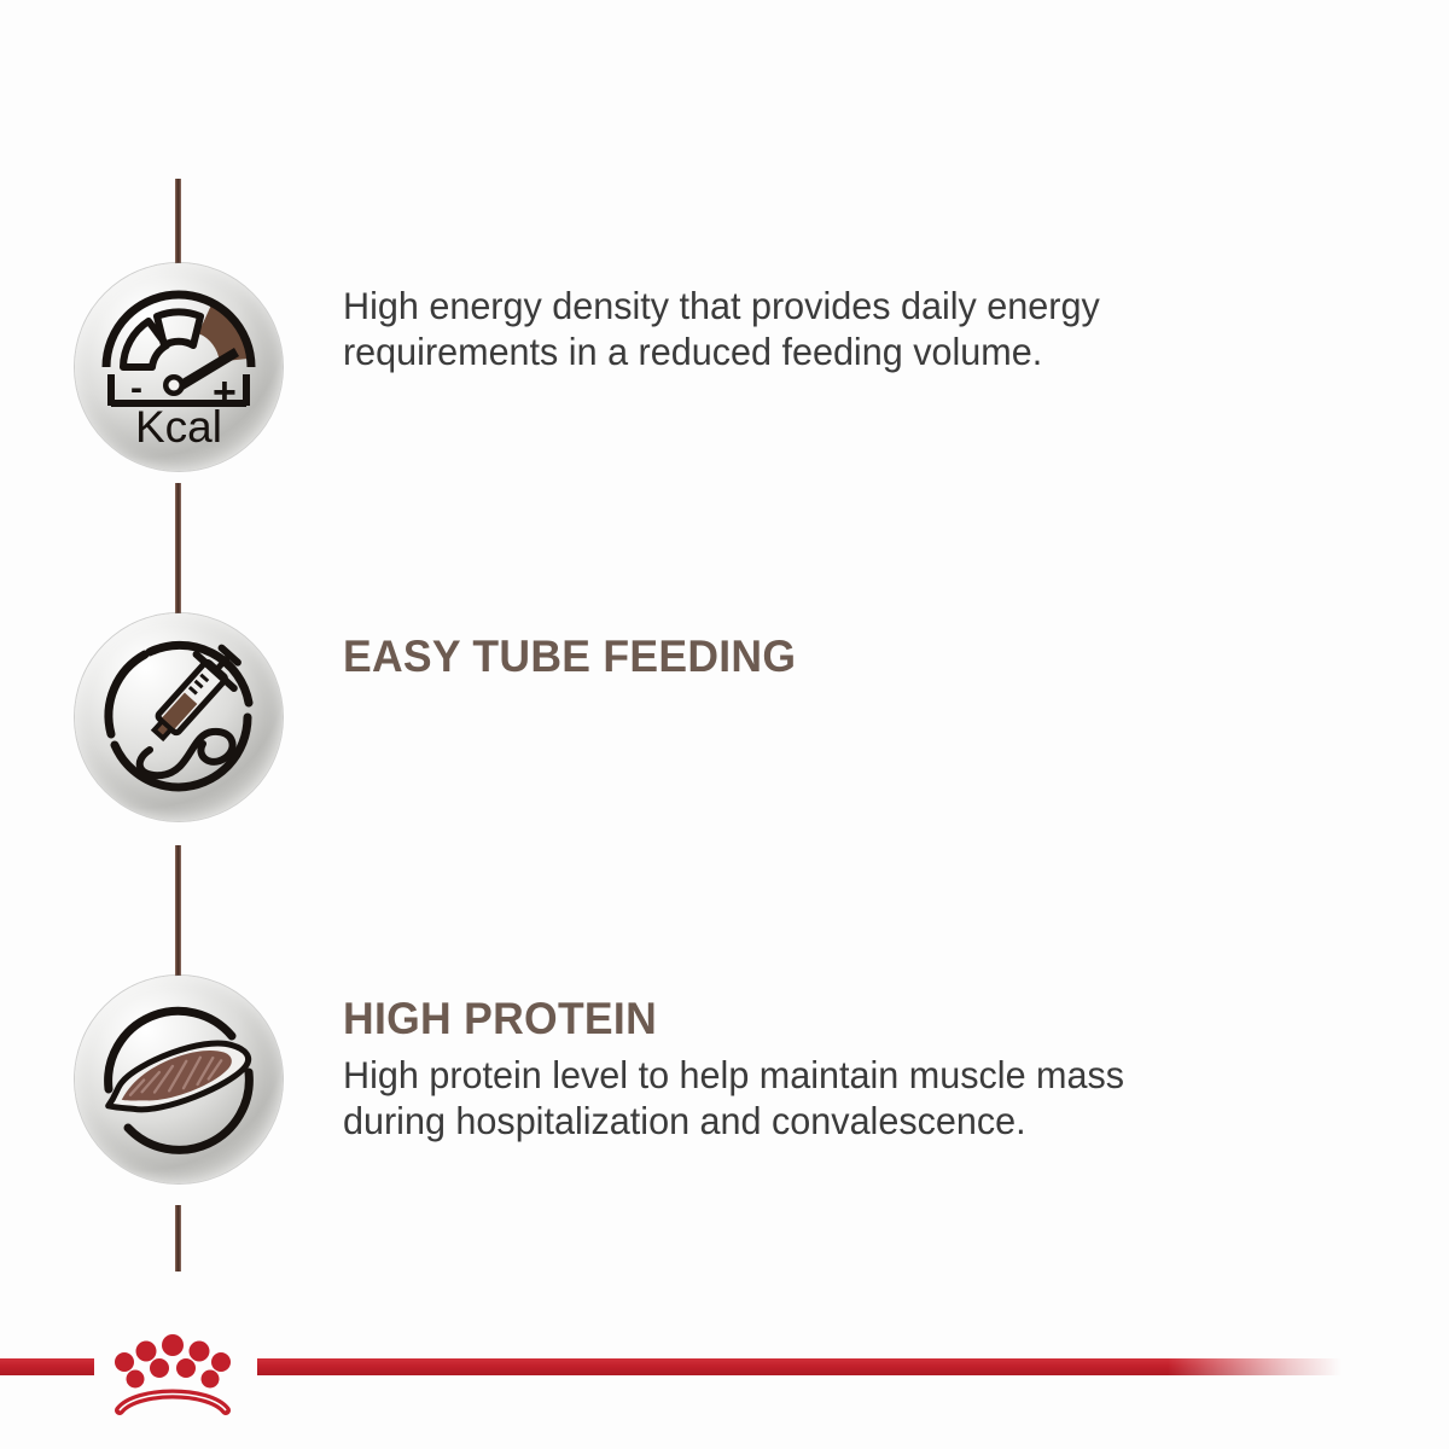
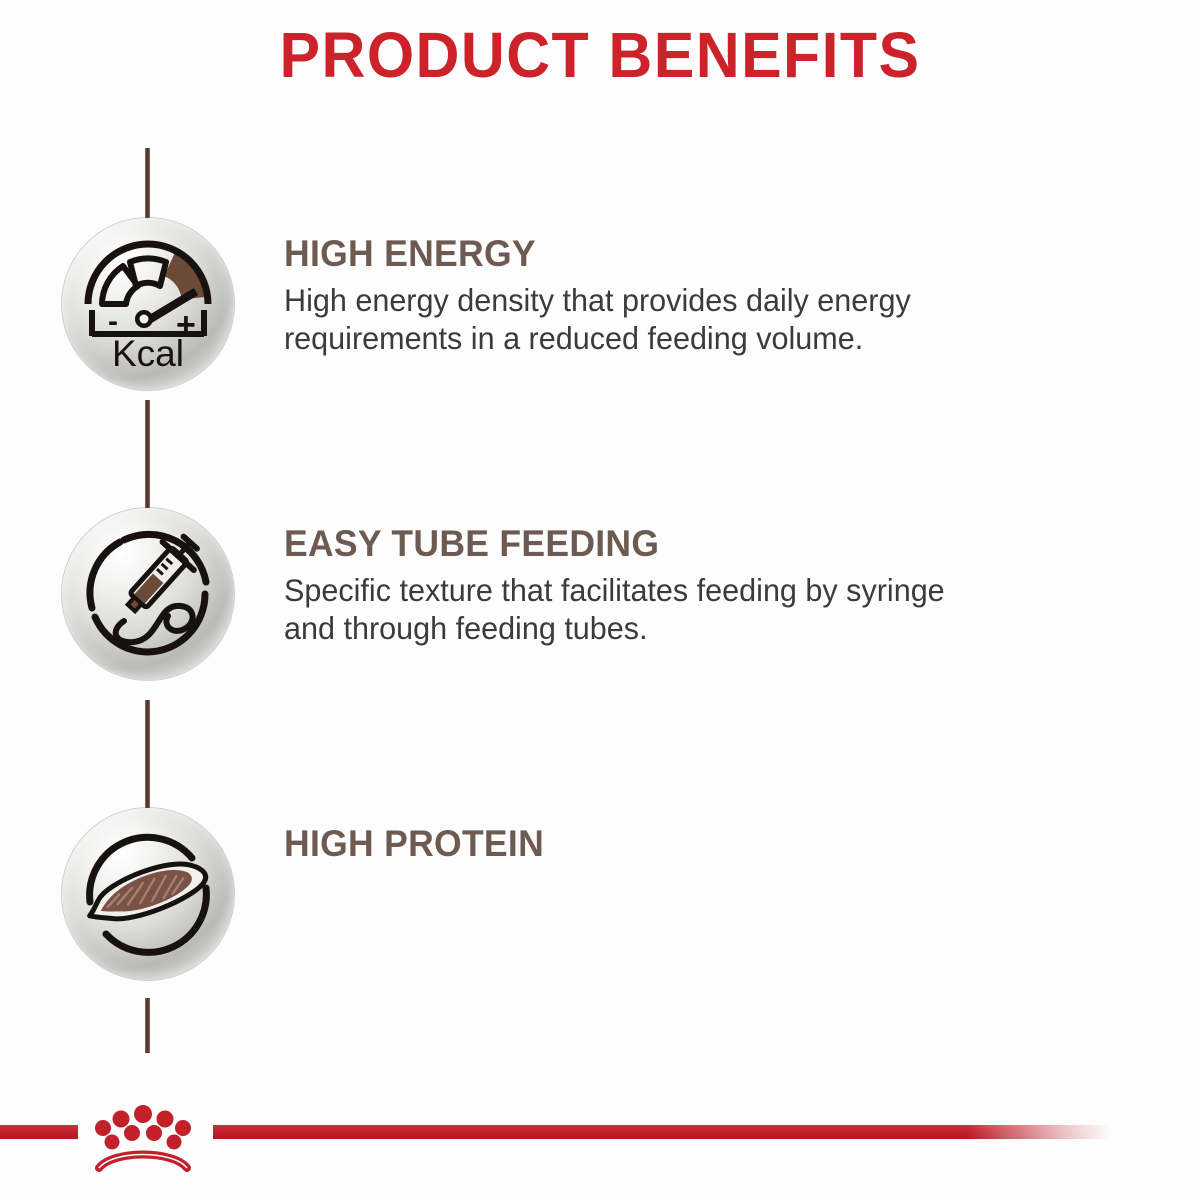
+ PRODUCT BENEFITS
  -
  +
  Kcal
+ HIGH ENERGY
  High energy density that provides daily energy
  requirements in a reduced feeding volume.
  EASY TUBE FEEDING
+ Specific texture that facilitates feeding by syringe
+ and through feeding tubes.
  HIGH PROTEIN
- High protein level to help maintain muscle mass
- during hospitalization and convalescence.
